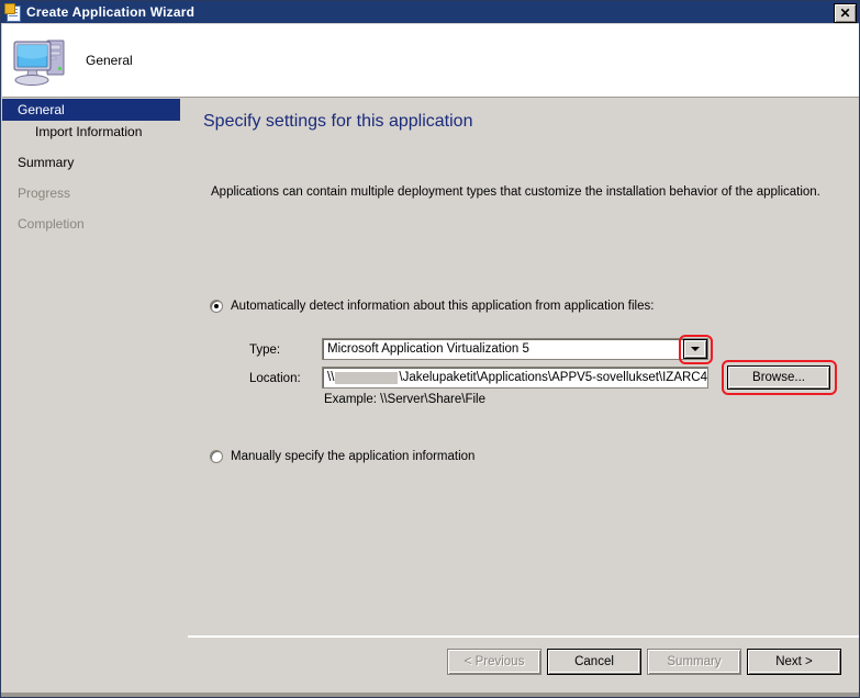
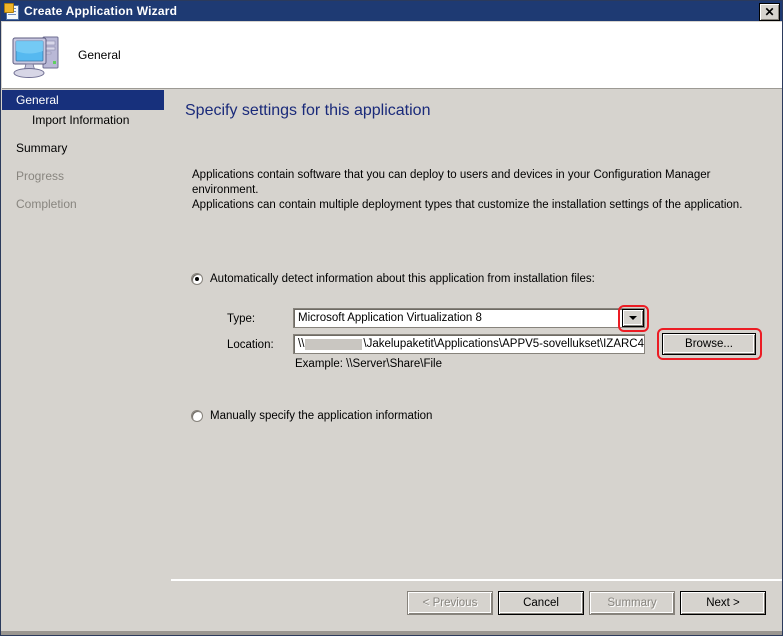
  Create Application Wizard
  ✕
  General
  General
  Import Information
  Summary
  Progress
  Completion
  Specify settings for this application
+ Applications contain software that you can deploy to users and devices in your Configuration Manager environment.
- Applications can contain multiple deployment types that customize the installation behavior of the application.
+ Applications can contain multiple deployment types that customize the installation settings of the application.
- Automatically detect information about this application from application files:
+ Automatically detect information about this application from installation files:
  Type:
- Microsoft Application Virtualization 5
+ Microsoft Application Virtualization 8
  Location:
  \\
  \Jakelupaketit\Applications\APPV5-sovellukset\IZARC4
  Browse...
  Example: \\Server\Share\File
  Manually specify the application information
  < Previous
  Cancel
  Summary
  Next >
